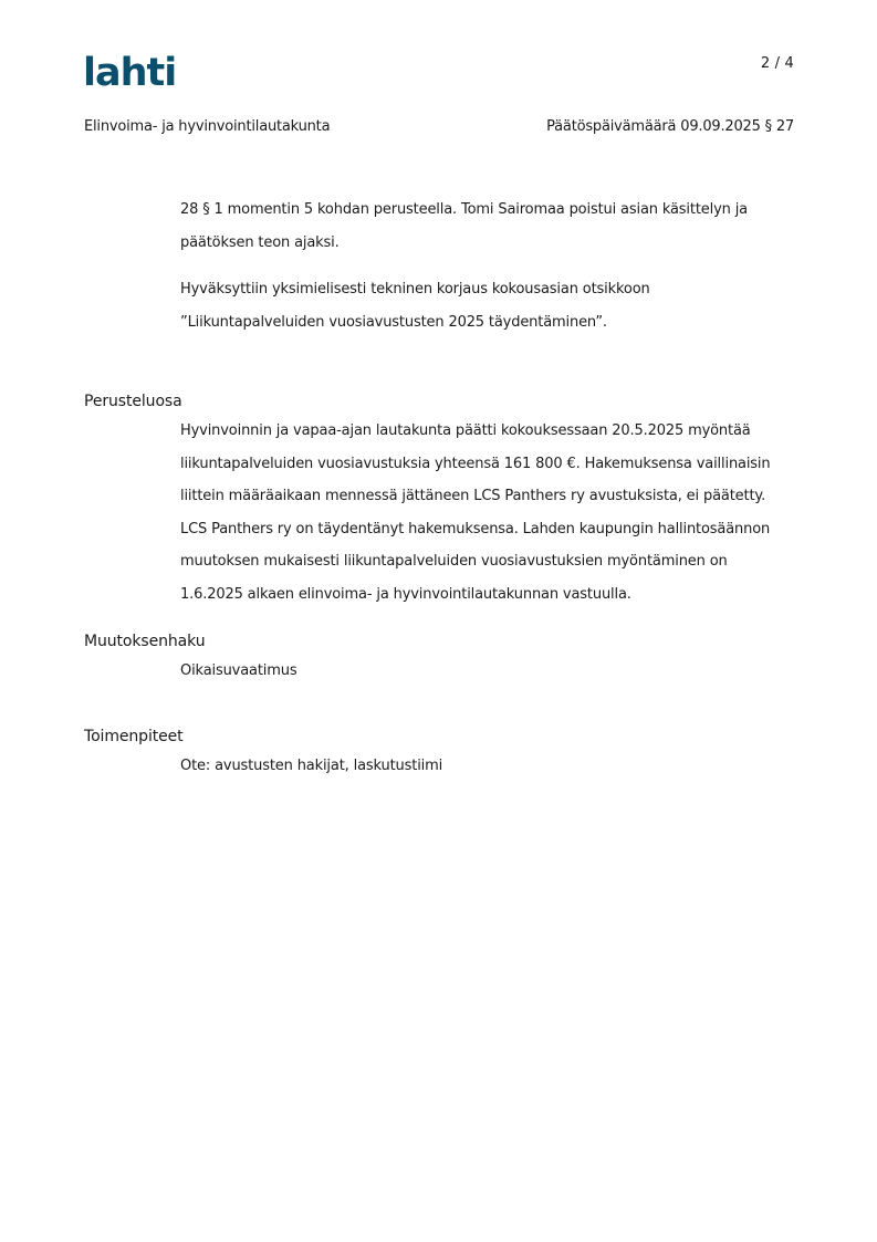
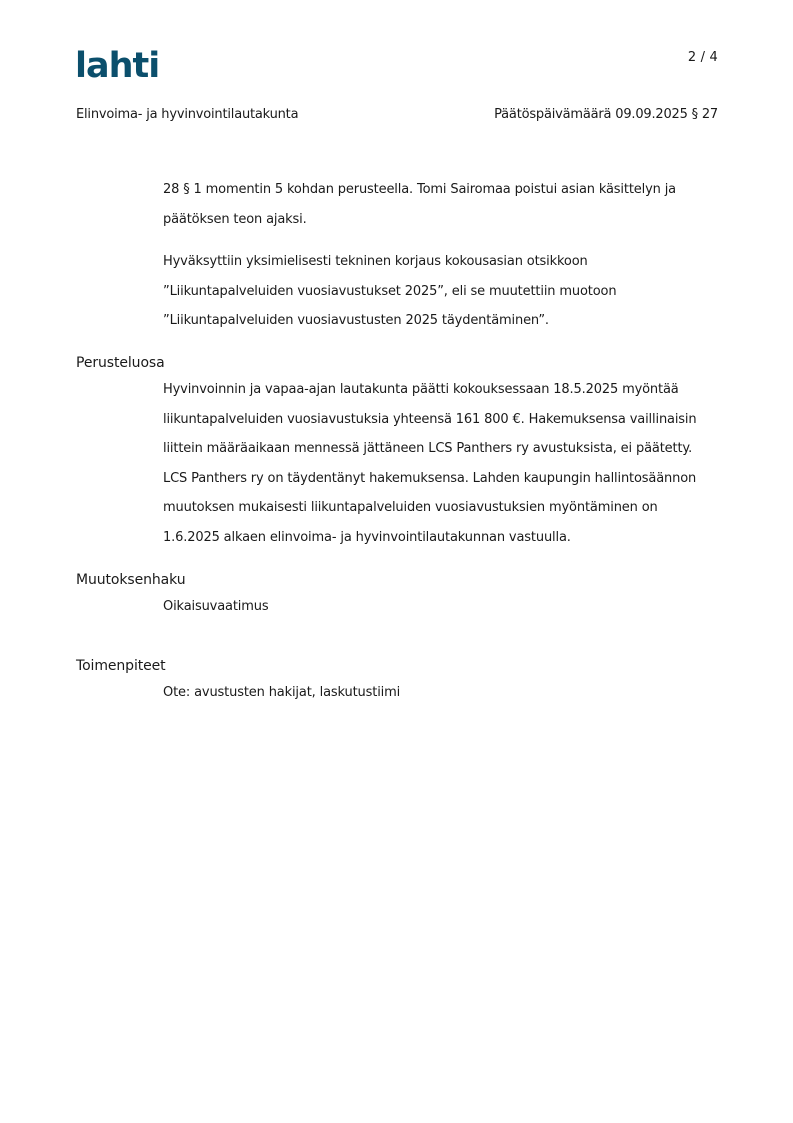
  lahti
  2 / 4
  Elinvoima- ja hyvinvointilautakunta
  Päätöspäivämäärä 09.09.2025 § 27
  28 § 1 momentin 5 kohdan perusteella. Tomi Sairomaa poistui asian käsittelyn ja
  päätöksen teon ajaksi.
  Hyväksyttiin yksimielisesti tekninen korjaus kokousasian otsikkoon
+ ”Liikuntapalveluiden vuosiavustukset 2025”, eli se muutettiin muotoon
  ”Liikuntapalveluiden vuosiavustusten 2025 täydentäminen”.
  Perusteluosa
- Hyvinvoinnin ja vapaa-ajan lautakunta päätti kokouksessaan 20.5.2025 myöntää
+ Hyvinvoinnin ja vapaa-ajan lautakunta päätti kokouksessaan 18.5.2025 myöntää
  liikuntapalveluiden vuosiavustuksia yhteensä 161 800 €. Hakemuksensa vaillinaisin
  liittein määräaikaan mennessä jättäneen LCS Panthers ry avustuksista, ei päätetty.
  LCS Panthers ry on täydentänyt hakemuksensa. Lahden kaupungin hallintosäännon
  muutoksen mukaisesti liikuntapalveluiden vuosiavustuksien myöntäminen on
  1.6.2025 alkaen elinvoima- ja hyvinvointilautakunnan vastuulla.
  Muutoksenhaku
  Oikaisuvaatimus
  Toimenpiteet
  Ote: avustusten hakijat, laskutustiimi
